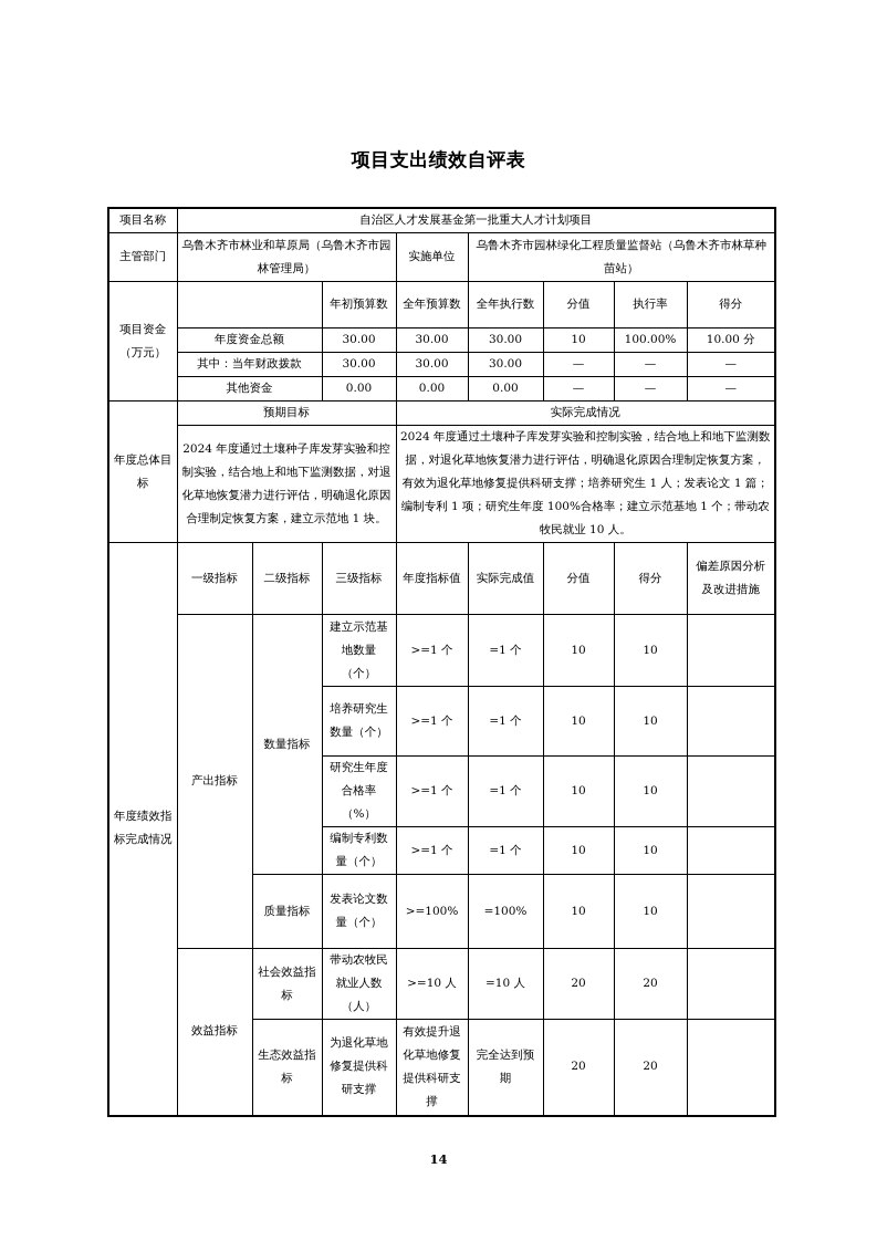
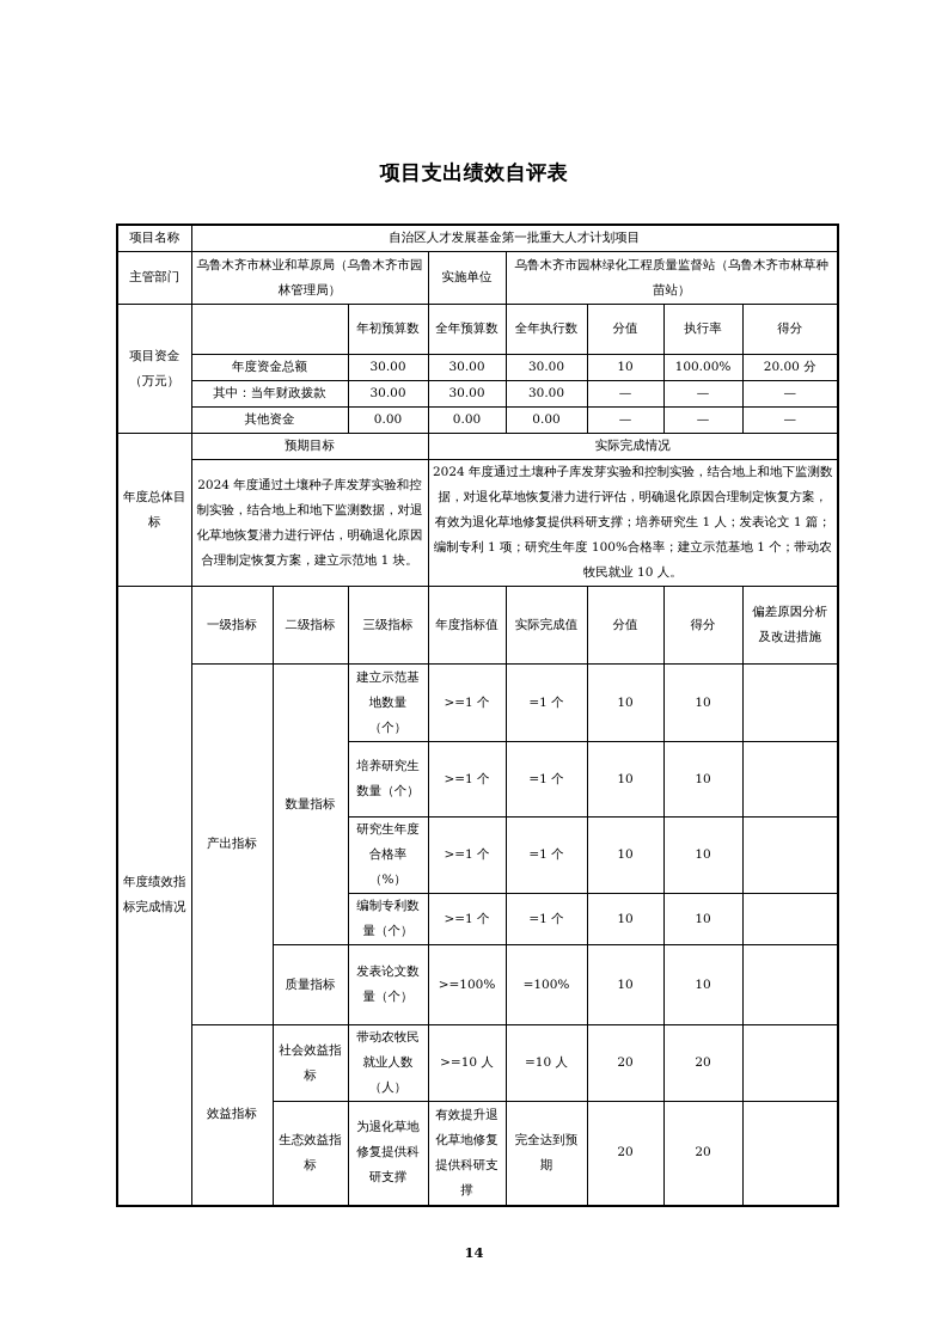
  项目支出绩效自评表
  项目名称	自治区人才发展基金第一批重大人才计划项目
  主管部门	乌鲁木齐市林业和草原局（乌鲁木齐市园林管理局）	实施单位	乌鲁木齐市园林绿化工程质量监督站（乌鲁木齐市林草种苗站）
  项目资金（万元）		年初预算数	全年预算数	全年执行数	分值	执行率	得分
- 年度资金总额	30.00	30.00	30.00	10	100.00%	10.00 分
+ 年度资金总额	30.00	30.00	30.00	10	100.00%	20.00 分
  其中：当年财政拨款	30.00	30.00	30.00	—	—	—
  其他资金	0.00	0.00	0.00	—	—	—
  年度总体目标	预期目标	实际完成情况
  2024 年度通过土壤种子库发芽实验和控制实验，结合地上和地下监测数据，对退化草地恢复潜力进行评估，明确退化原因合理制定恢复方案，建立示范地 1 块。	2024 年度通过土壤种子库发芽实验和控制实验，结合地上和地下监测数据，对退化草地恢复潜力进行评估，明确退化原因合理制定恢复方案，有效为退化草地修复提供科研支撑；培养研究生 1 人；发表论文 1 篇；编制专利 1 项；研究生年度 100%合格率；建立示范基地 1 个；带动农牧民就业 10 人。
  年度绩效指标完成情况	一级指标	二级指标	三级指标	年度指标值	实际完成值	分值	得分	偏差原因分析及改进措施
  产出指标	数量指标	建立示范基地数量（个）	>=1 个	=1 个	10	10
  培养研究生数量（个）	>=1 个	=1 个	10	10
  研究生年度合格率（%）	>=1 个	=1 个	10	10
  编制专利数量（个）	>=1 个	=1 个	10	10
  质量指标	发表论文数量（个）	>=100%	=100%	10	10
  效益指标	社会效益指标	带动农牧民就业人数（人）	>=10 人	=10 人	20	20
  生态效益指标	为退化草地修复提供科研支撑	有效提升退化草地修复提供科研支撑	完全达到预期	20	20
  14
